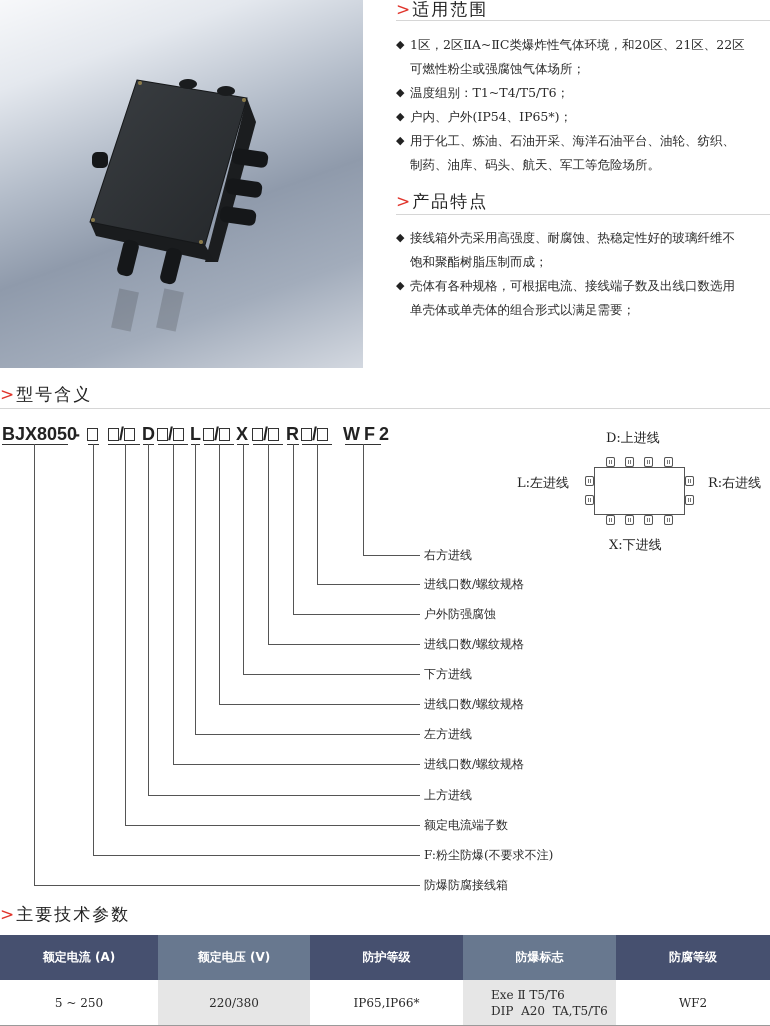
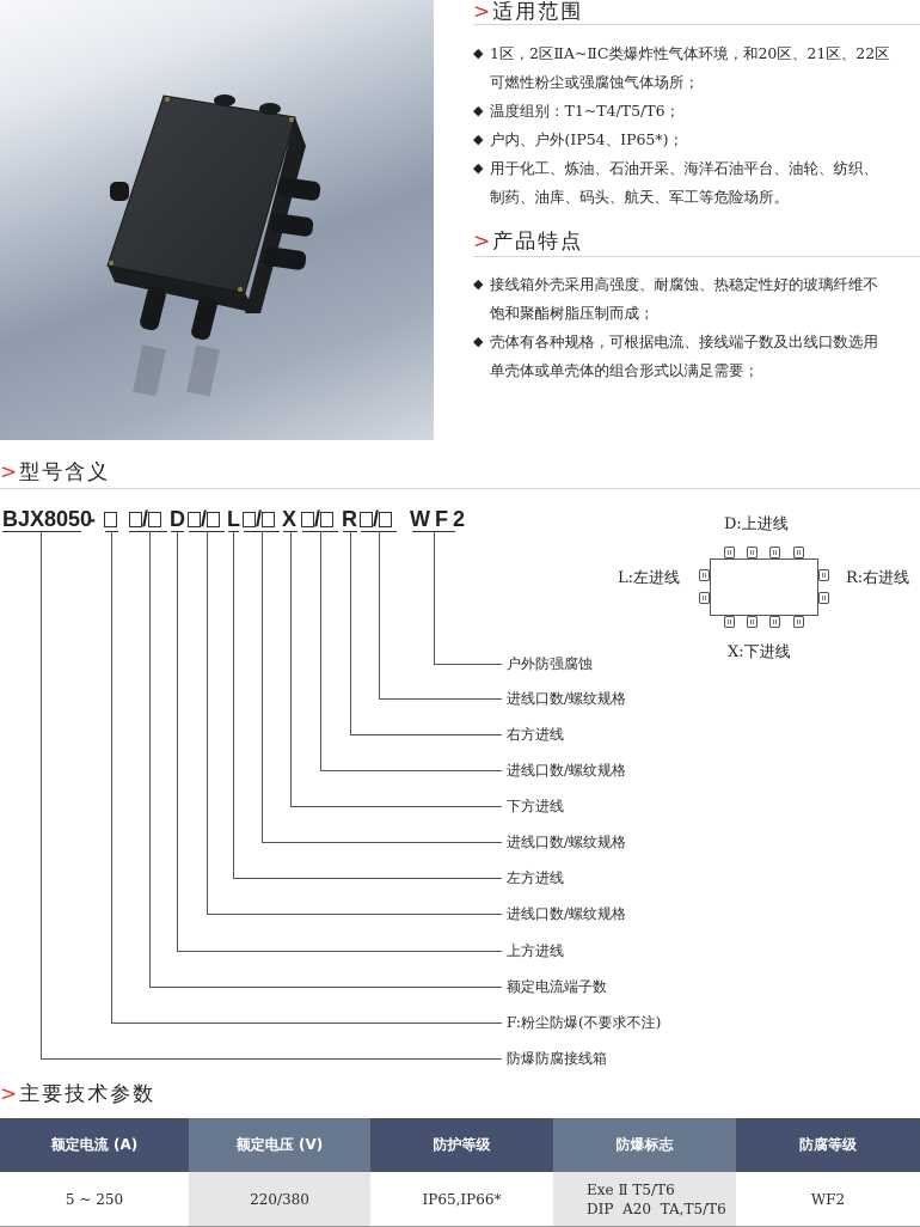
  >适用范围
  1区，2区ⅡA~ⅡC类爆炸性气体环境，和20区、21区、22区
  可燃性粉尘或强腐蚀气体场所；
  温度组别：T1~T4/T5/T6；
  户内、户外(IP54、IP65*)；
  用于化工、炼油、石油开采、海洋石油平台、油轮、纺织、
  制药、油库、码头、航天、军工等危险场所。
  >产品特点
  接线箱外壳采用高强度、耐腐蚀、热稳定性好的玻璃纤维不
  饱和聚酯树脂压制而成；
  壳体有各种规格，可根据电流、接线端子数及出线口数选用
  单壳体或单壳体的组合形式以满足需要；
  >型号含义
  BJX8050
  -
  /
  D
  /
  L
  /
  X
  /
  R
  /
  WF2
- 右方进线
+ 户外防强腐蚀
  进线口数/螺纹规格
- 户外防强腐蚀
+ 右方进线
  进线口数/螺纹规格
  下方进线
  进线口数/螺纹规格
  左方进线
  进线口数/螺纹规格
  上方进线
  额定电流端子数
  F:粉尘防爆(不要求不注)
  防爆防腐接线箱
  D:上进线
  L:左进线
  R:右进线
  X:下进线
  >主要技术参数
  额定电流 (A)	额定电压 (V)	防护等级	防爆标志	防腐等级
  5 ~ 250	220/380	IP65,IP66*	Exe Ⅱ T5/T6 DIP A20 TA,T5/T6	WF2
